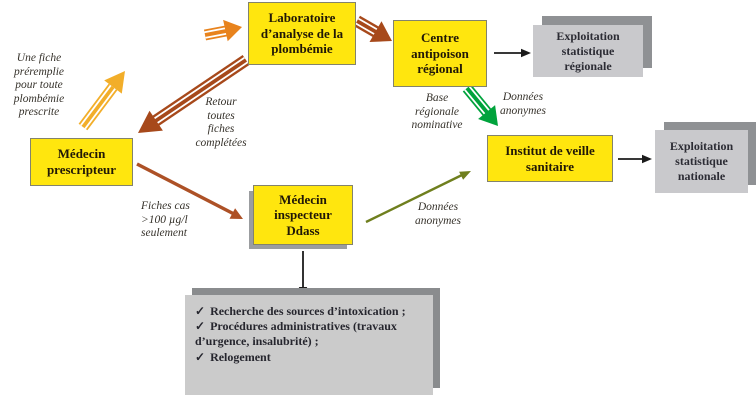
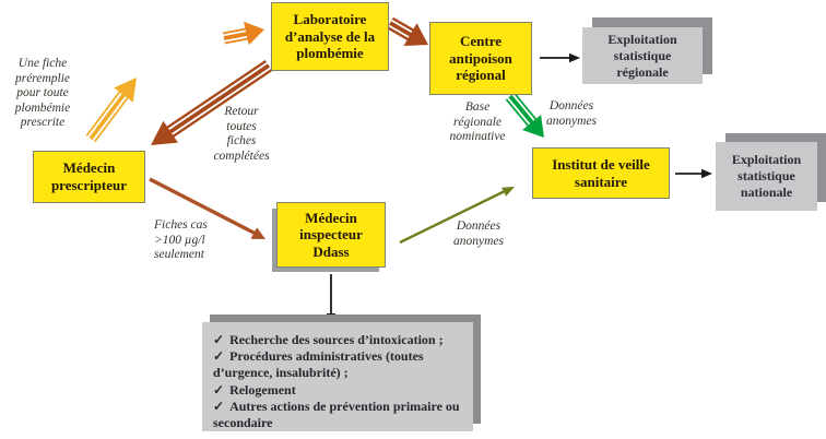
  Laboratoire
  d’analyse de la
  plombémie
  Centre
  antipoison
  régional
  Médecin
  prescripteur
  Médecin
  inspecteur
  Ddass
  Institut de veille
  sanitaire
  Exploitation
  statistique
  régionale
  Exploitation
  statistique
  nationale
  Une fiche
  préremplie
  pour toute
  plombémie
  prescrite
  Retour
  toutes
  fiches
  complétées
  Base
  régionale
  nominative
  Données
  anonymes
  Fiches cas
  >100 µg/l
  seulement
  Données
  anonymes
  ✓ Recherche des sources d’intoxication ;
- ✓ Procédures administratives (travaux d’urgence, insalubrité) ;
+ ✓ Procédures administratives (toutes d’urgence, insalubrité) ;
  ✓ Relogement
+ ✓ Autres actions de prévention primaire ou secondaire
